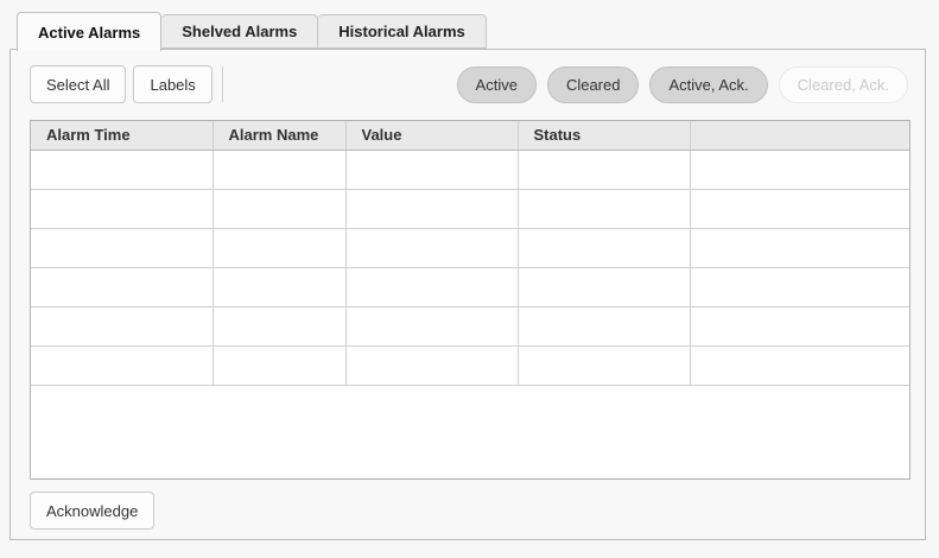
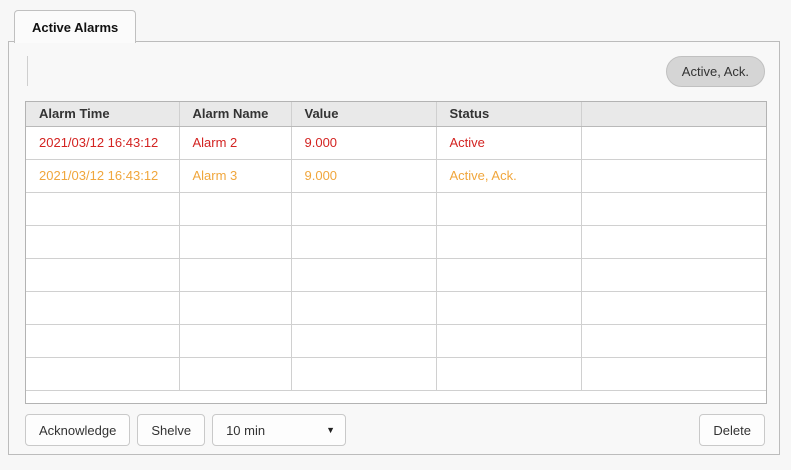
  Active Alarms
- Shelved Alarms
- Historical Alarms
- Select All
- Labels
- Active
- Cleared
  Active, Ack.
- Cleared, Ack.
  Alarm Time	Alarm Name	Value	Status
+ 2021/03/12 16:43:12	Alarm 2	9.000	Active
+ 2021/03/12 16:43:12	Alarm 3	9.000	Active, Ack.
  Acknowledge
+ Shelve
+ 10 min
+ ▼
+ Delete
